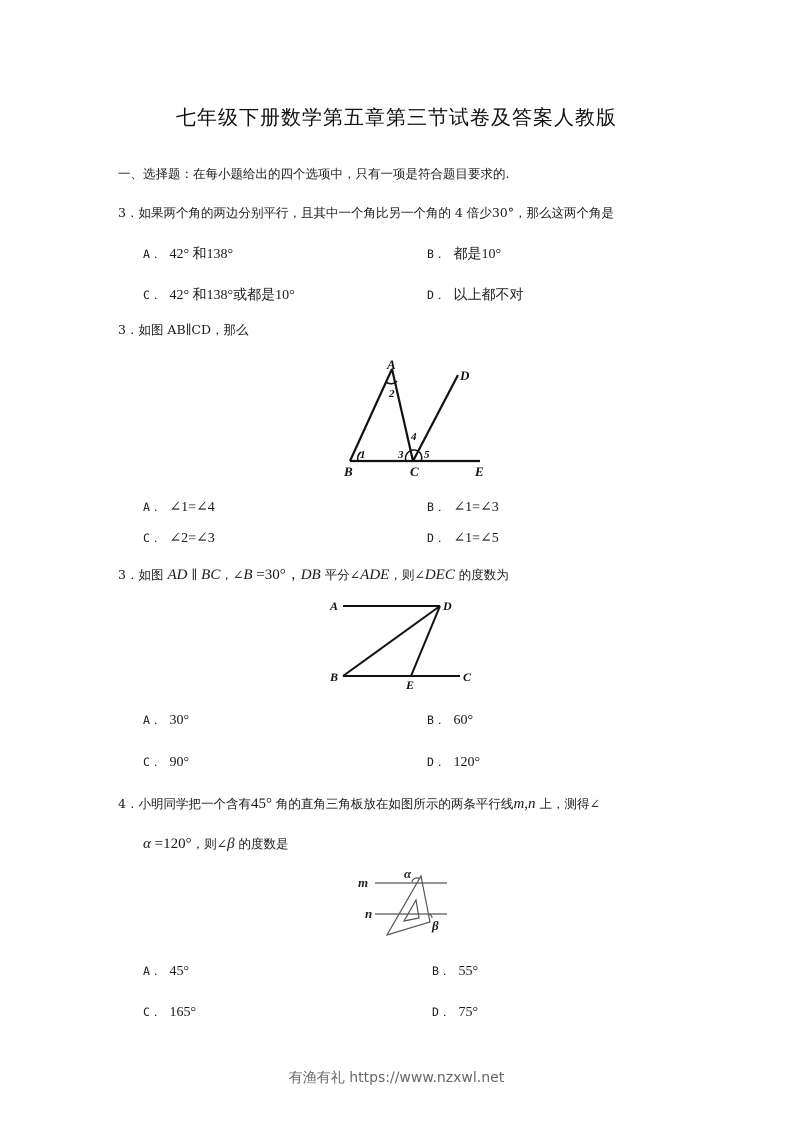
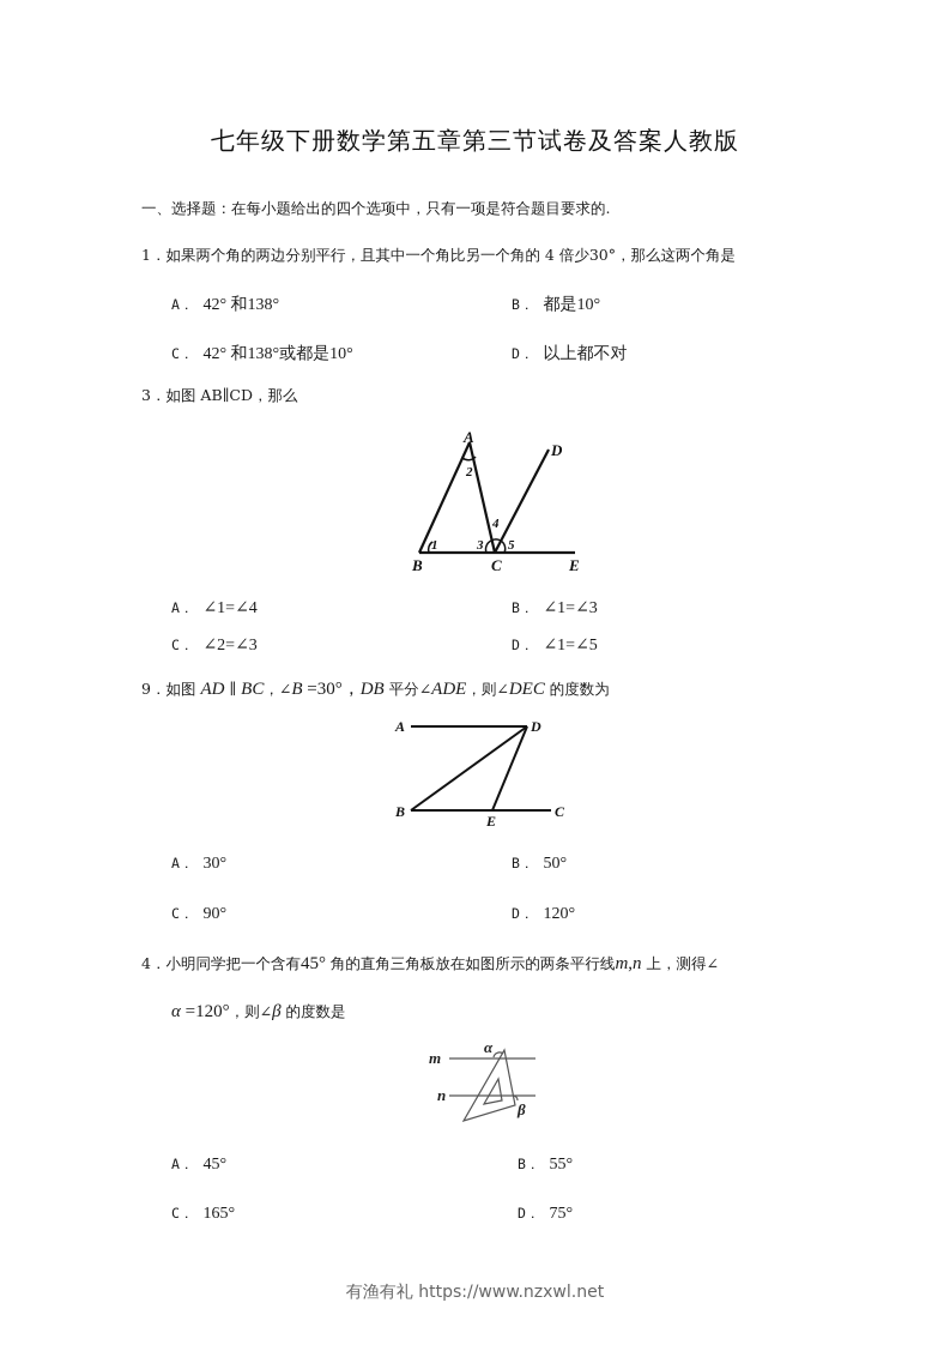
  七年级下册数学第五章第三节试卷及答案人教版
  一、选择题：在每小题给出的四个选项中，只有一项是符合题目要求的.
- 3．如果两个角的两边分别平行，且其中一个角比另一个角的 4 倍少30°，那么这两个角是
+ 1．如果两个角的两边分别平行，且其中一个角比另一个角的 4 倍少30°，那么这两个角是
  A． 42° 和138°
  B． 都是10°
  C． 42° 和138°或都是10°
  D． 以上都不对
  3．如图 AB∥CD，那么
  A
  B
  C
  D
  E
  1
  2
  3
  4
  5
  A． ∠1=∠4
  B． ∠1=∠3
  C． ∠2=∠3
  D． ∠1=∠5
- 3．如图 AD ∥ BC，∠B =30°，DB 平分∠ADE，则∠DEC 的度数为
+ 9．如图 AD ∥ BC，∠B =30°，DB 平分∠ADE，则∠DEC 的度数为
  A
  D
  B
  E
  C
  A． 30°
- B． 60°
+ B． 50°
  C． 90°
  D． 120°
  4．小明同学把一个含有45° 角的直角三角板放在如图所示的两条平行线m,n 上，测得∠
  α =120°，则∠β 的度数是
  m
  n
  α
  β
  A． 45°
  B． 55°
  C． 165°
  D． 75°
  有渔有礼 https://www.nzxwl.net
